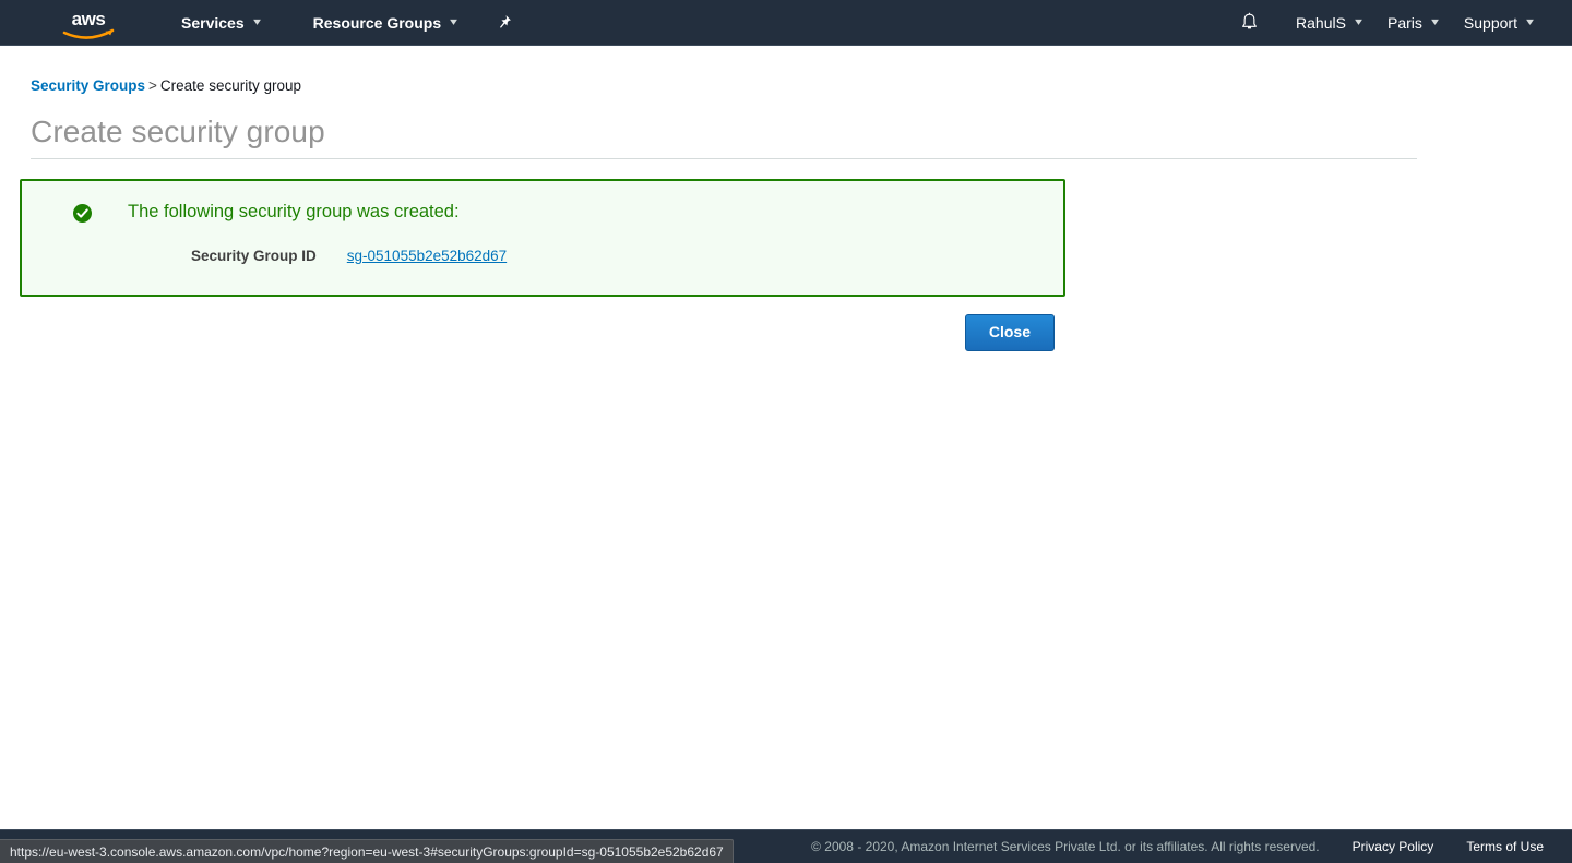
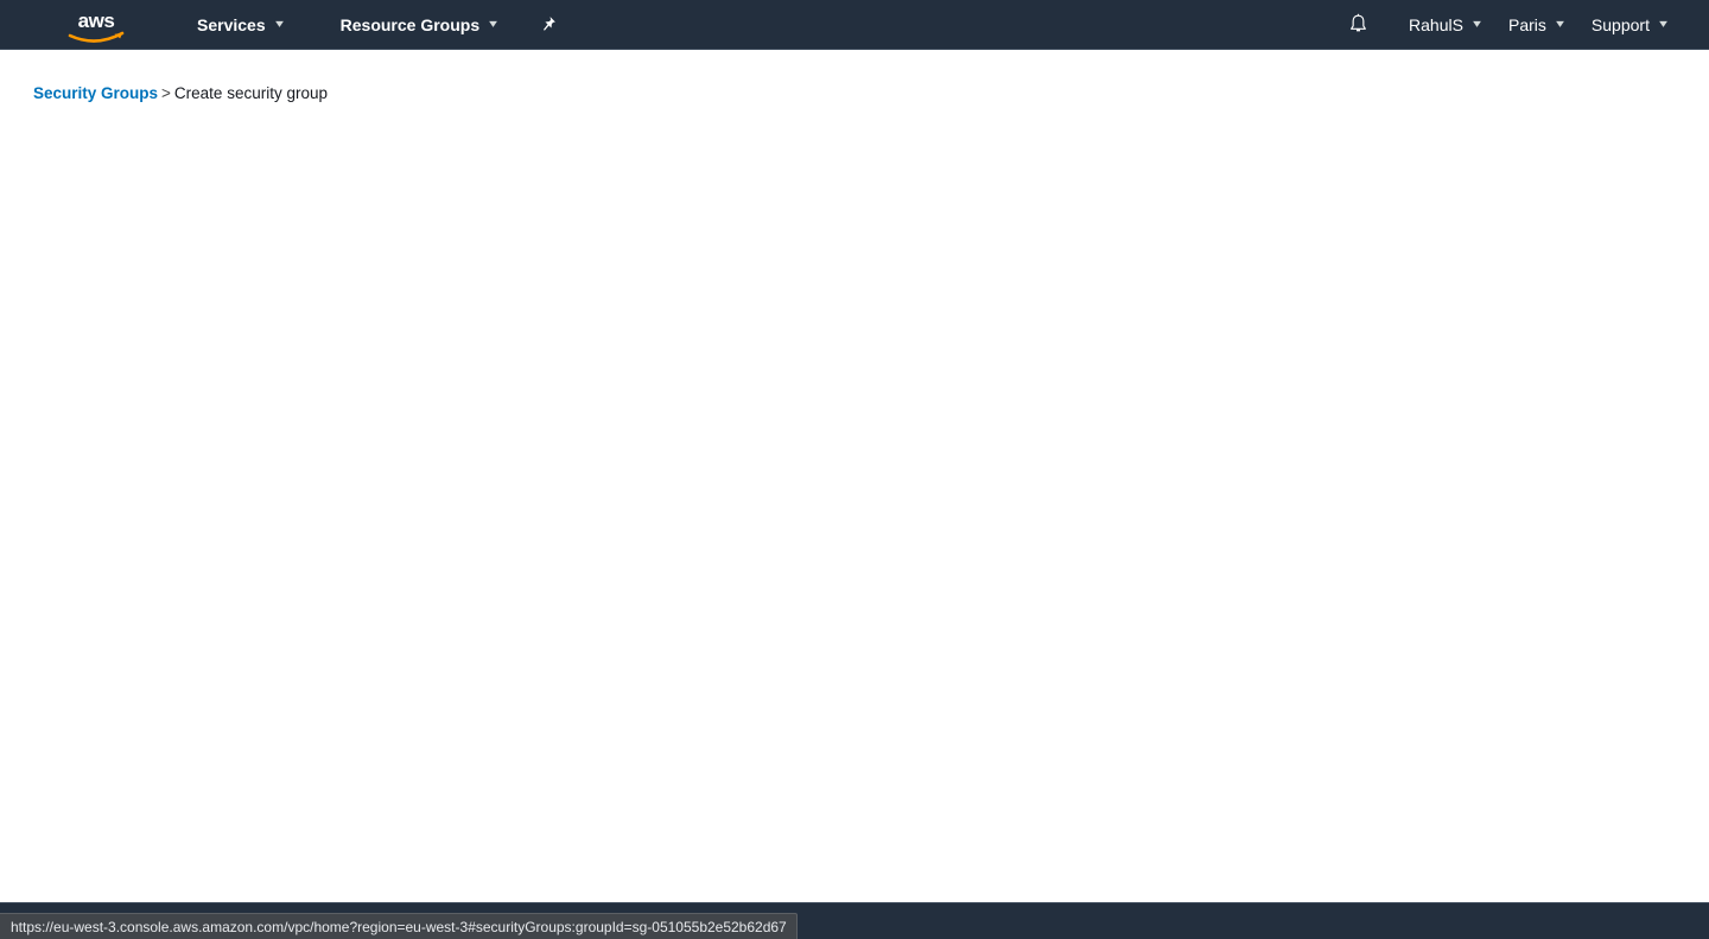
  aws
  Services
  ▾
  Resource Groups
  ▾
  RahulS
  ▾
  Paris
  ▾
  Support
  ▾
  Security Groups > Create security group
- Create security group
- The following security group was created:
- Security Group ID
- sg-051055b2e52b62d67
- Close
- © 2008 - 2020, Amazon Internet Services Private Ltd. or its affiliates. All rights reserved.
- Privacy Policy
- Terms of Use
  https://eu-west-3.console.aws.amazon.com/vpc/home?region=eu-west-3#securityGroups:groupId=sg-051055b2e52b62d67
